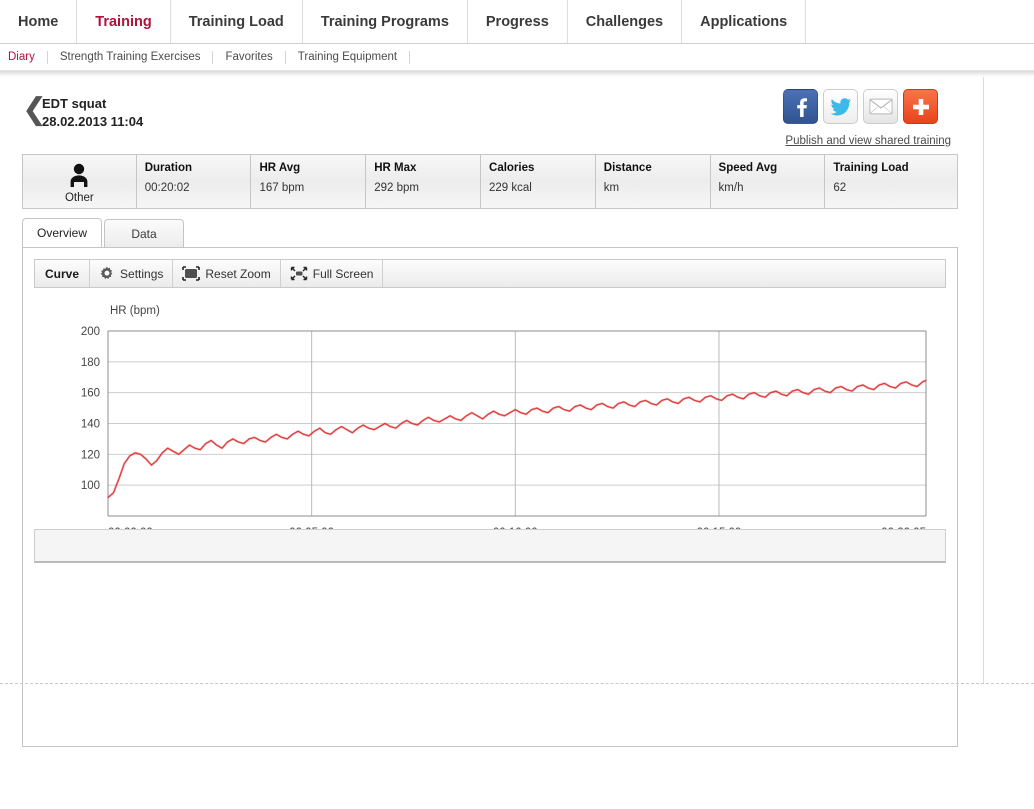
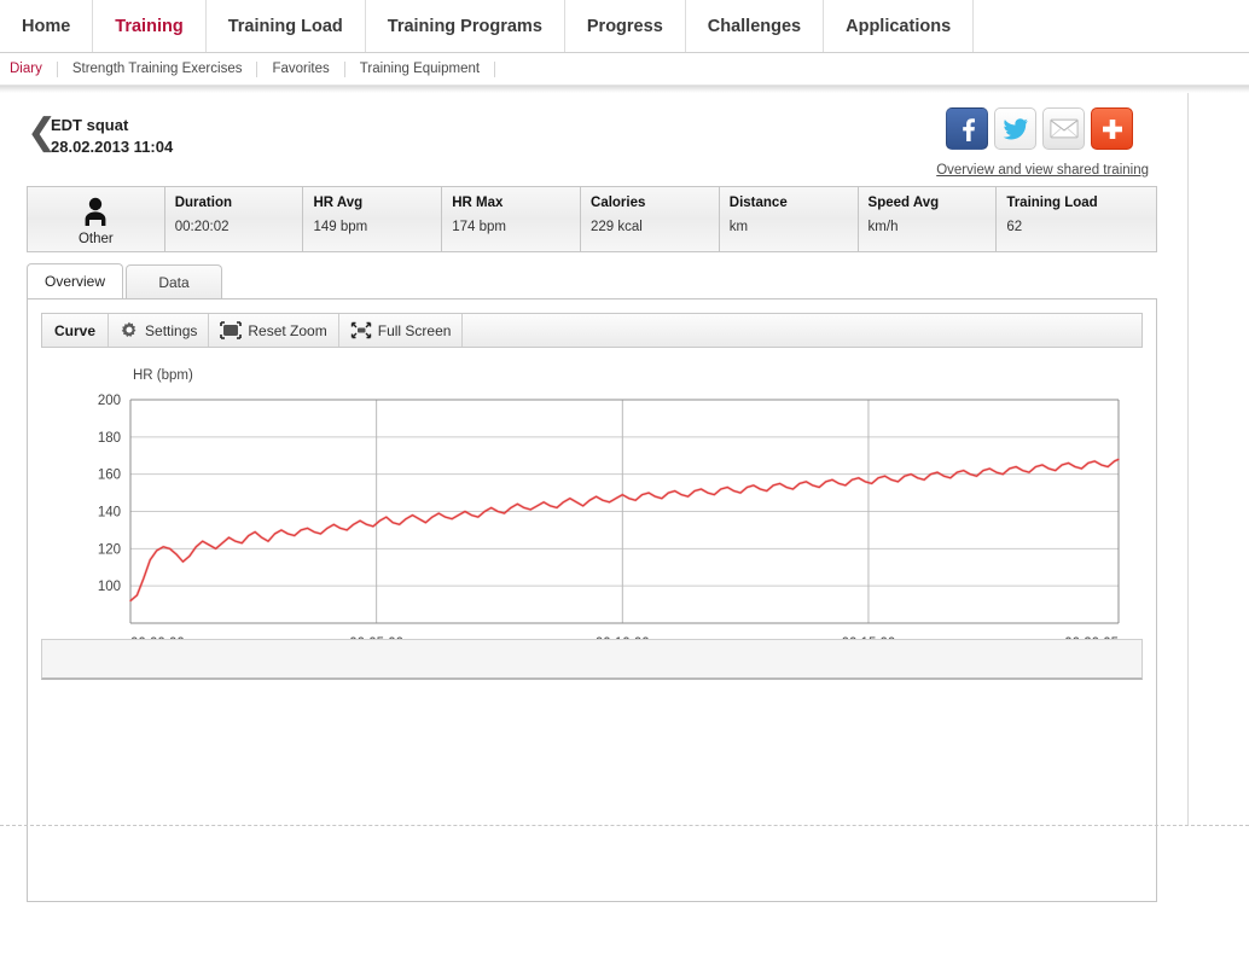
  Home
  Training
  Training Load
  Training Programs
  Progress
  Challenges
  Applications
  Diary
  Strength Training Exercises
  Favorites
  Training Equipment
  ❮
  EDT squat
  28.02.2013 11:04
- Publish and view shared training
+ Overview and view shared training
  Other
  Duration
  00:20:02
  HR Avg
- 167 bpm
+ 149 bpm
  HR Max
- 292 bpm
+ 174 bpm
  Calories
  229 kcal
  Distance
  km
  Speed Avg
  km/h
  Training Load
  62
  Overview
  Data
  Curve
  Settings
  Reset Zoom
  Full Screen
  HR (bpm)
  100
  120
  140
  160
  180
  200
